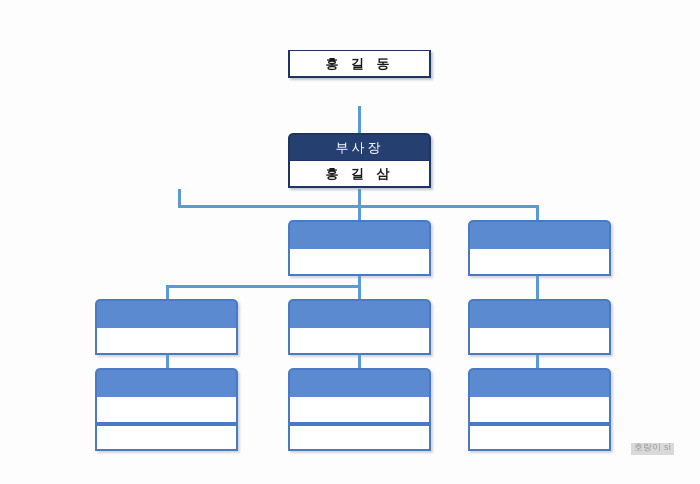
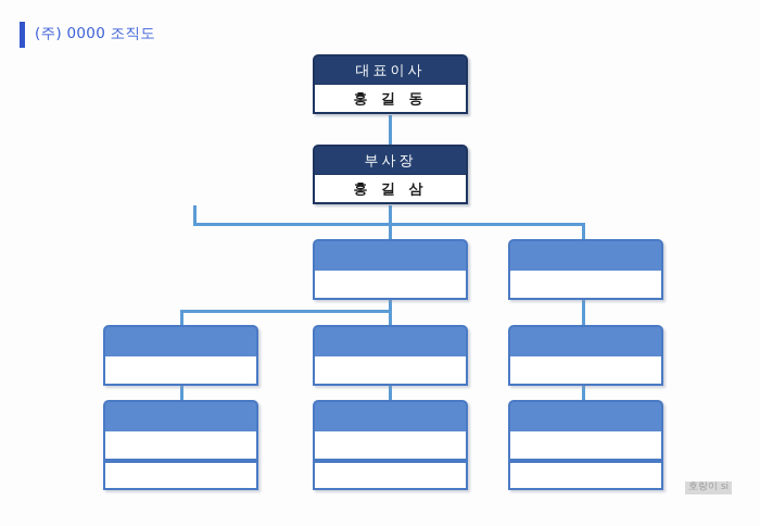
+ (주) 0000 조직도
+ 대표이사
  홍 길 동
  부사장
  홍 길 삼
  호랑이 si
